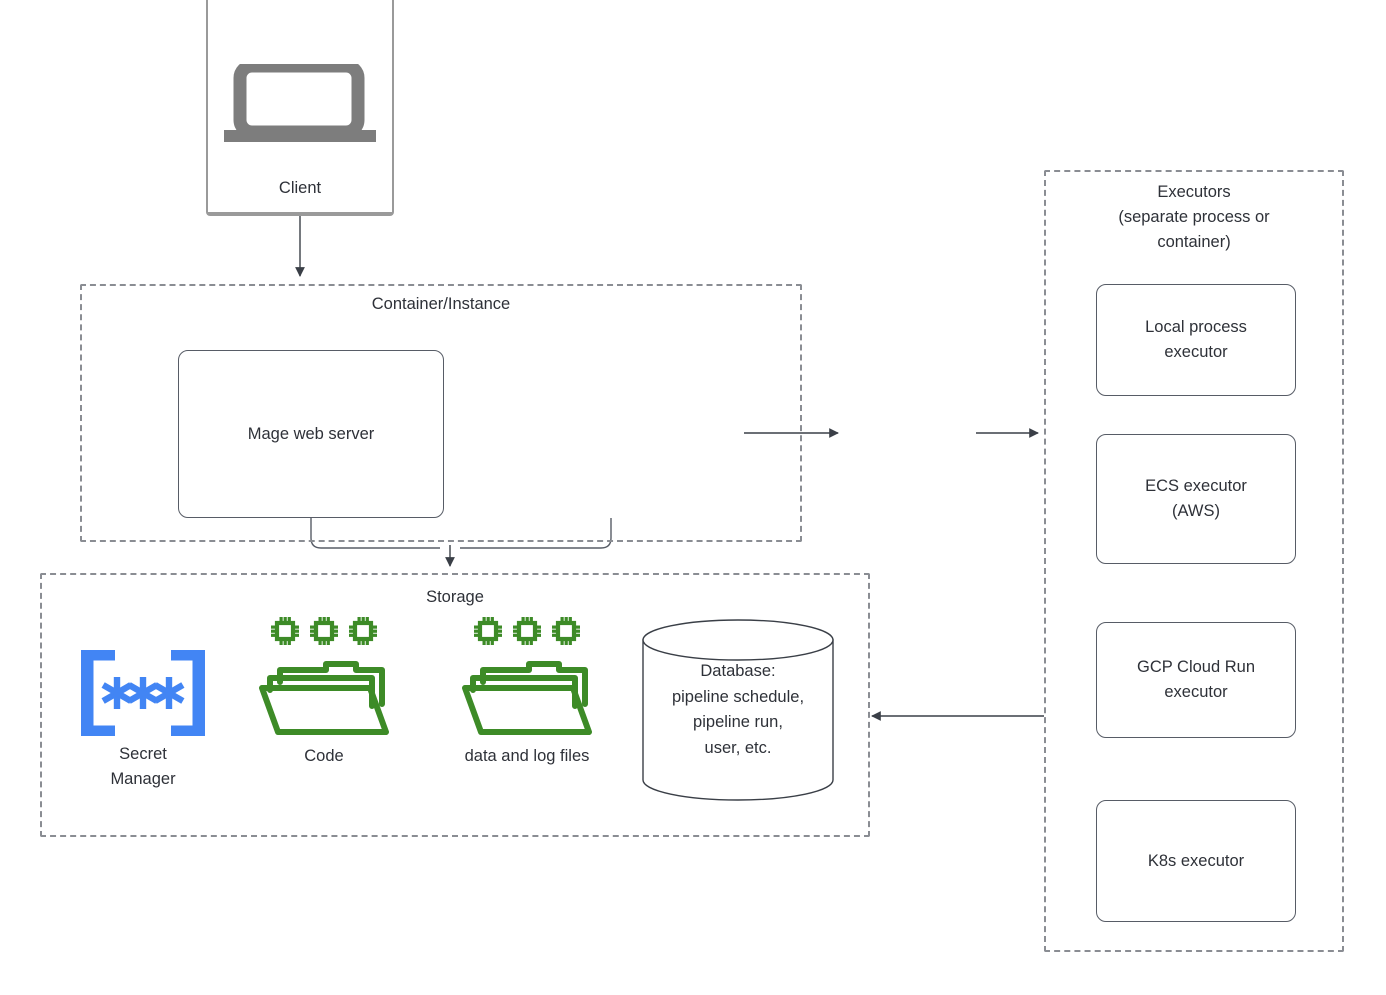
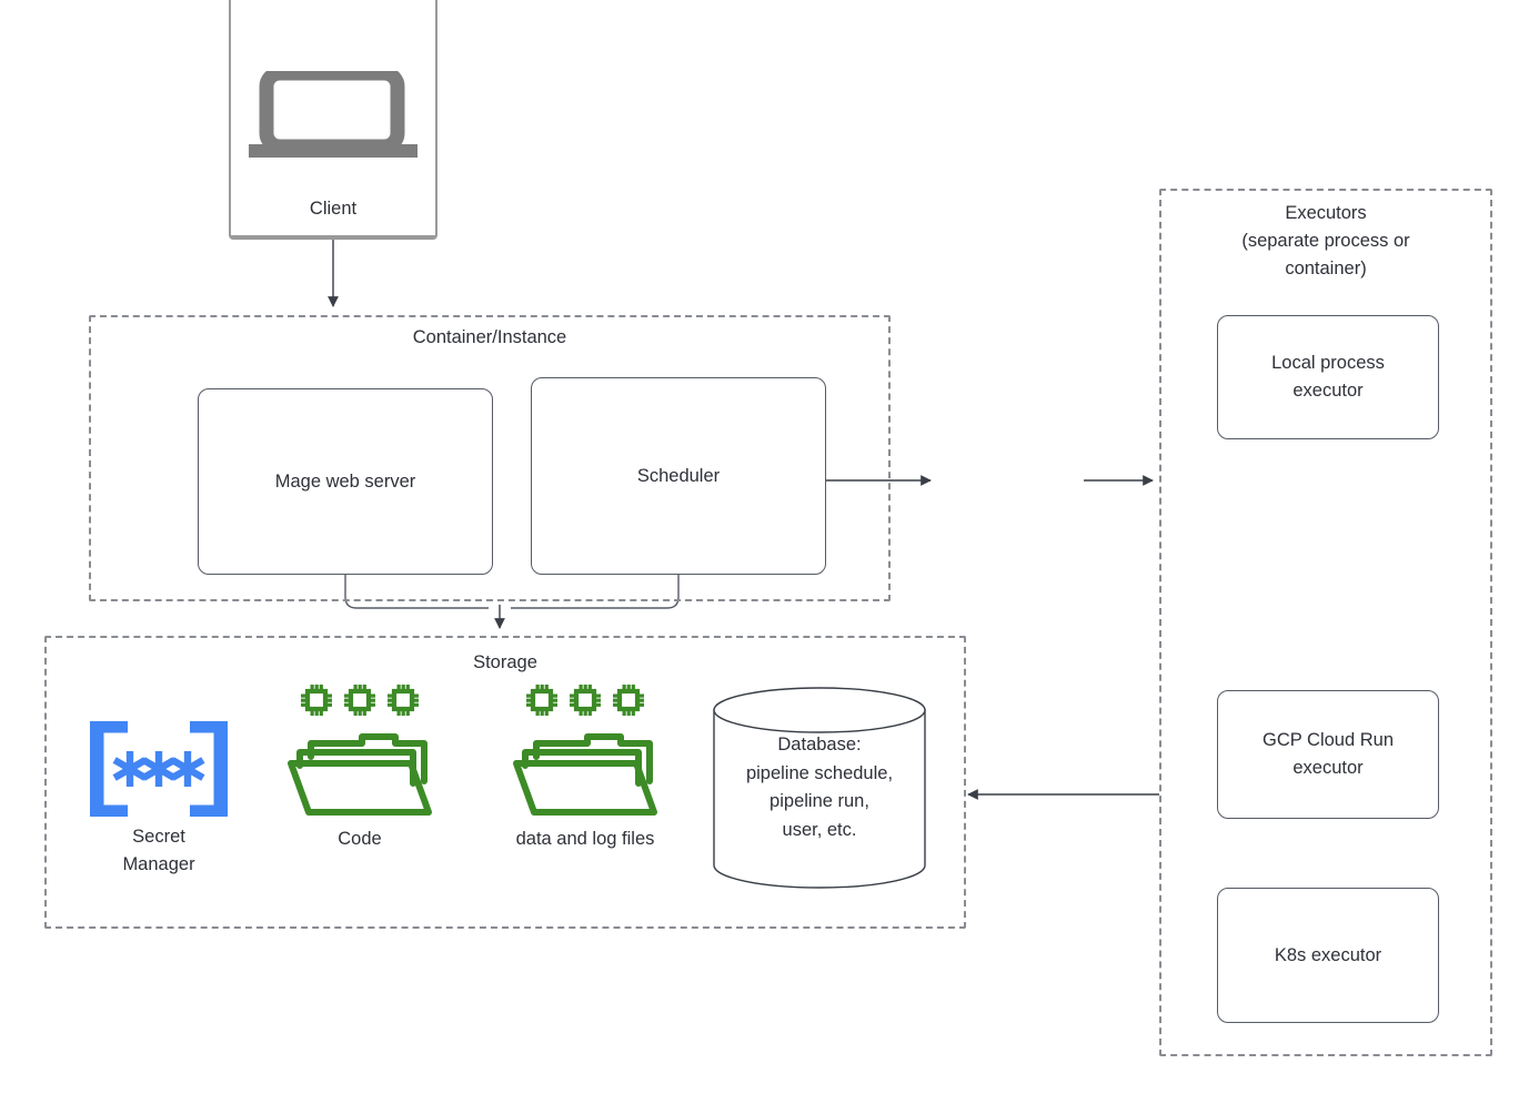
  Client
  Container/Instance
  Mage web server
+ Scheduler
  Executors
  (separate process or
  container)
  Local process
  executor
- ECS executor
- (AWS)
  GCP Cloud Run
  executor
  K8s executor
  Storage
  Secret
  Manager
  Code
  data and log files
  Database:
  pipeline schedule,
  pipeline run,
  user, etc.
